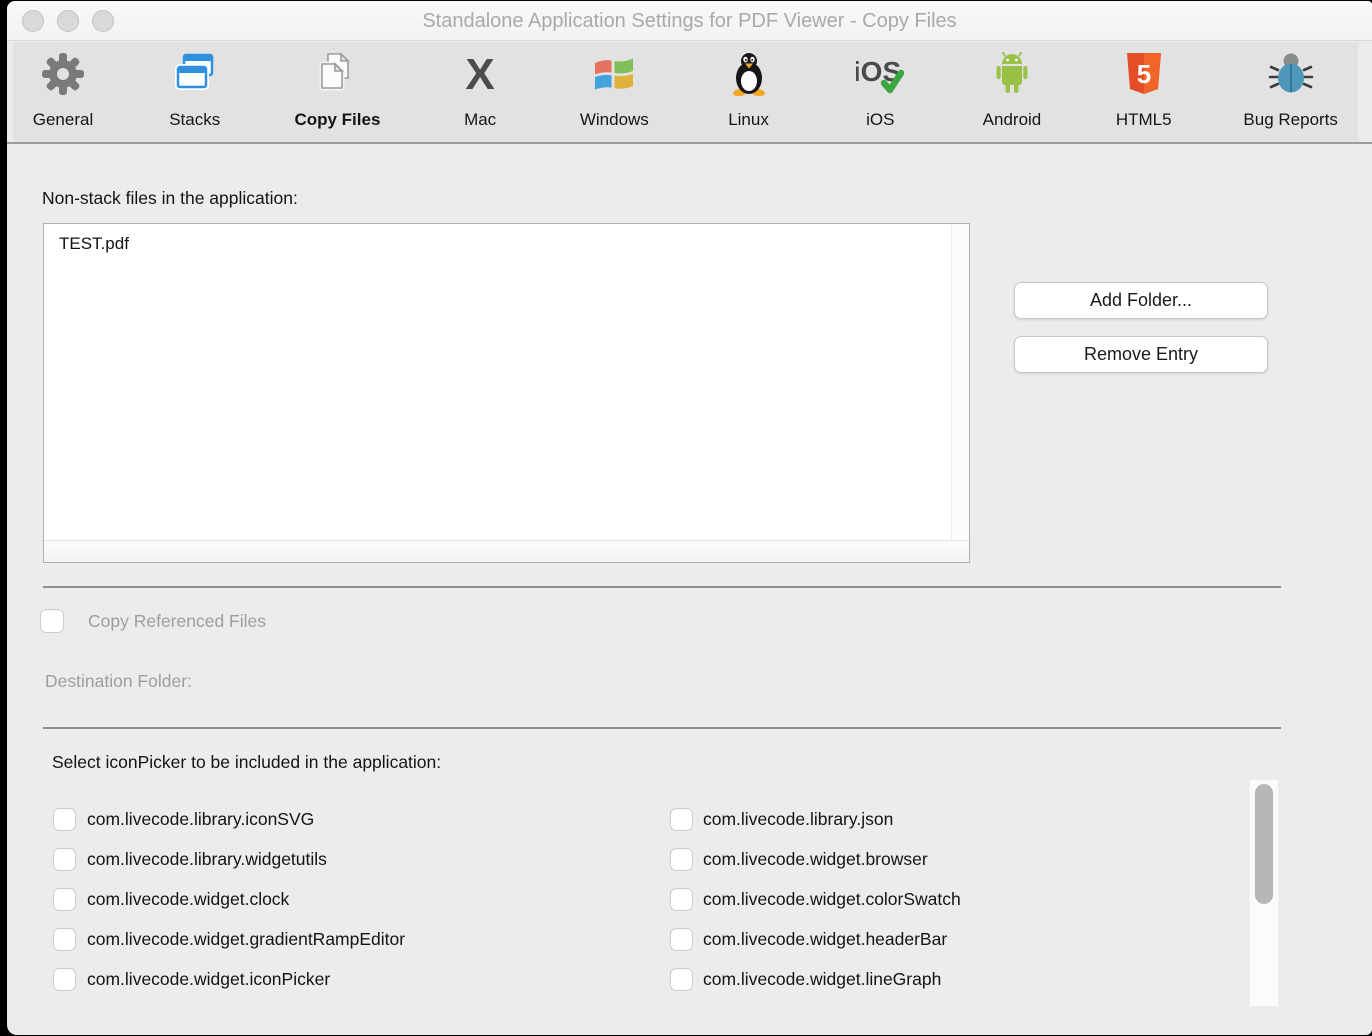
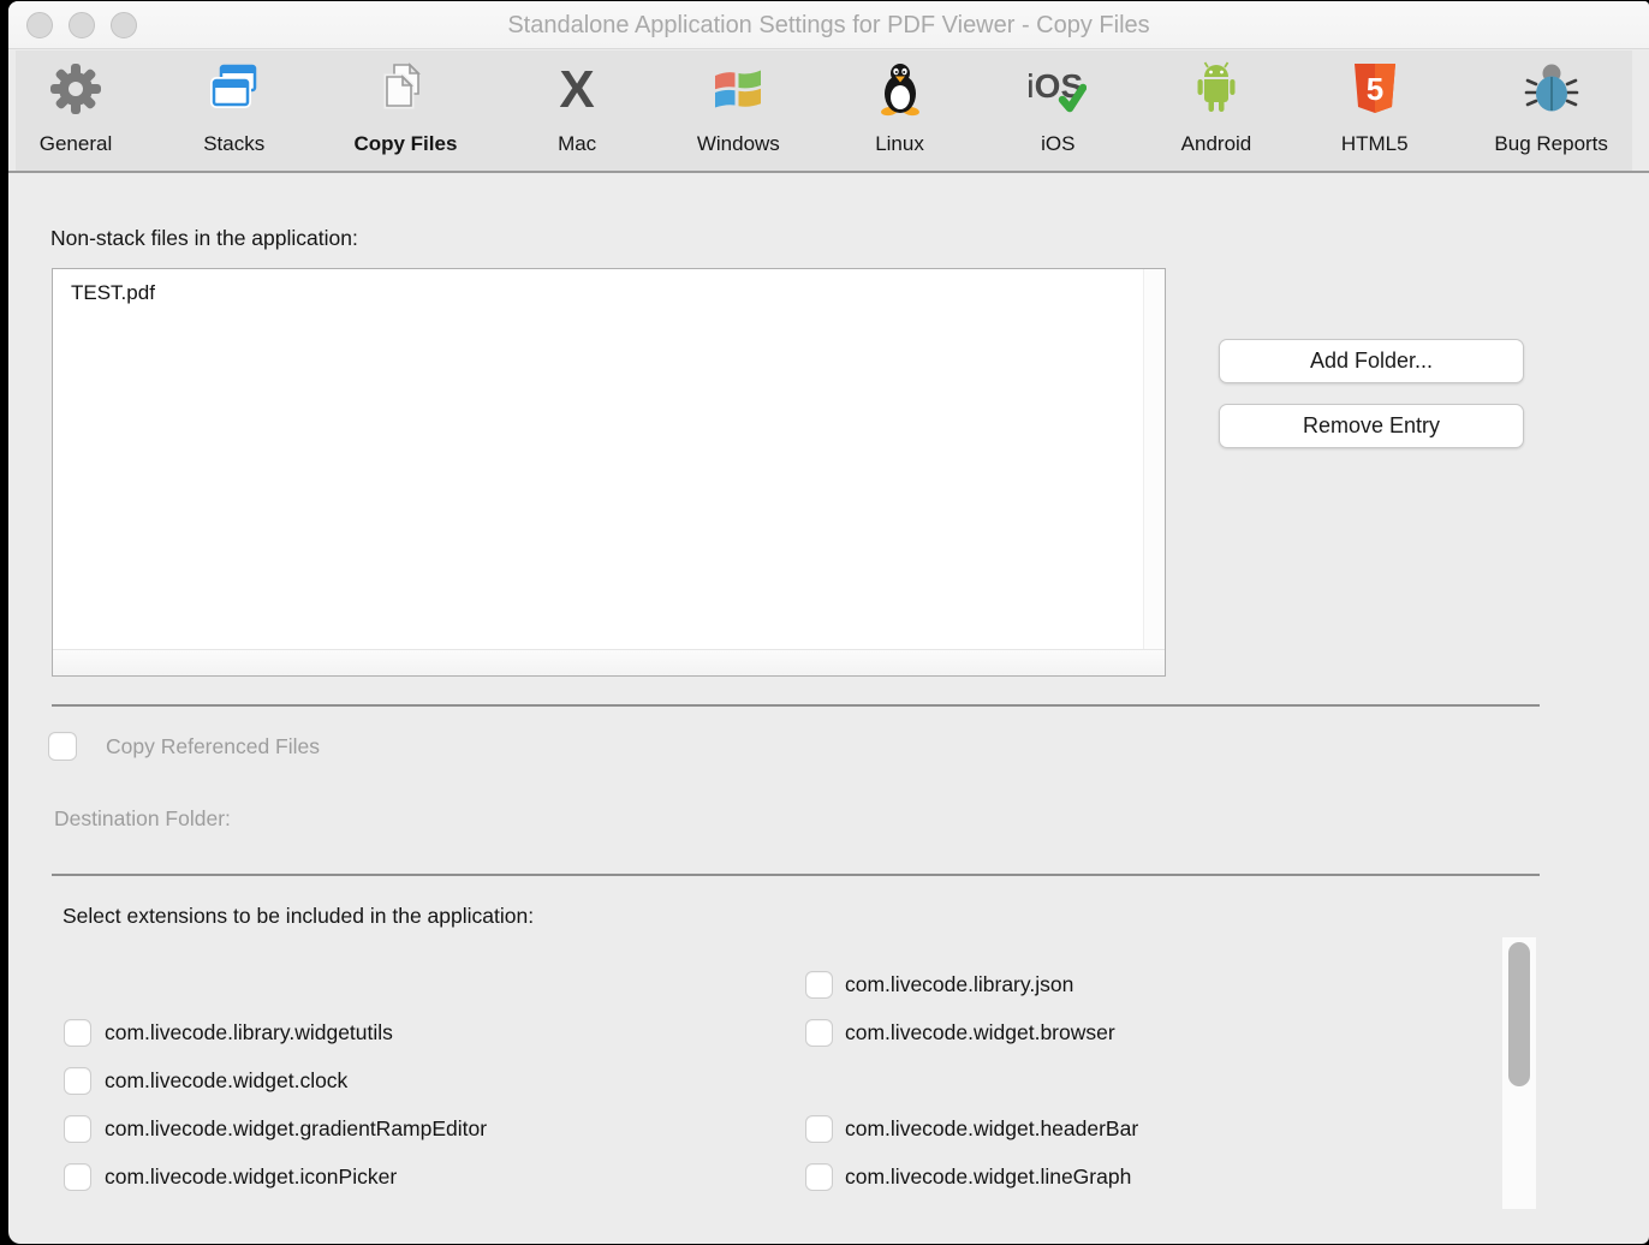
  Standalone Application Settings for PDF Viewer - Copy Files
  General
  Stacks
  Copy Files
  X
  Mac
  Windows
  Linux
  iOS
  iOS
  Android
  5
  HTML5
  Bug Reports
  Non-stack files in the application:
  TEST.pdf
  Add Folder...
  Remove Entry
  Copy Referenced Files
  Destination Folder:
- Select iconPicker to be included in the application:
+ Select extensions to be included in the application:
- com.livecode.library.iconSVG
  com.livecode.library.widgetutils
  com.livecode.widget.clock
  com.livecode.widget.gradientRampEditor
  com.livecode.widget.iconPicker
  com.livecode.library.json
  com.livecode.widget.browser
- com.livecode.widget.colorSwatch
  com.livecode.widget.headerBar
  com.livecode.widget.lineGraph
